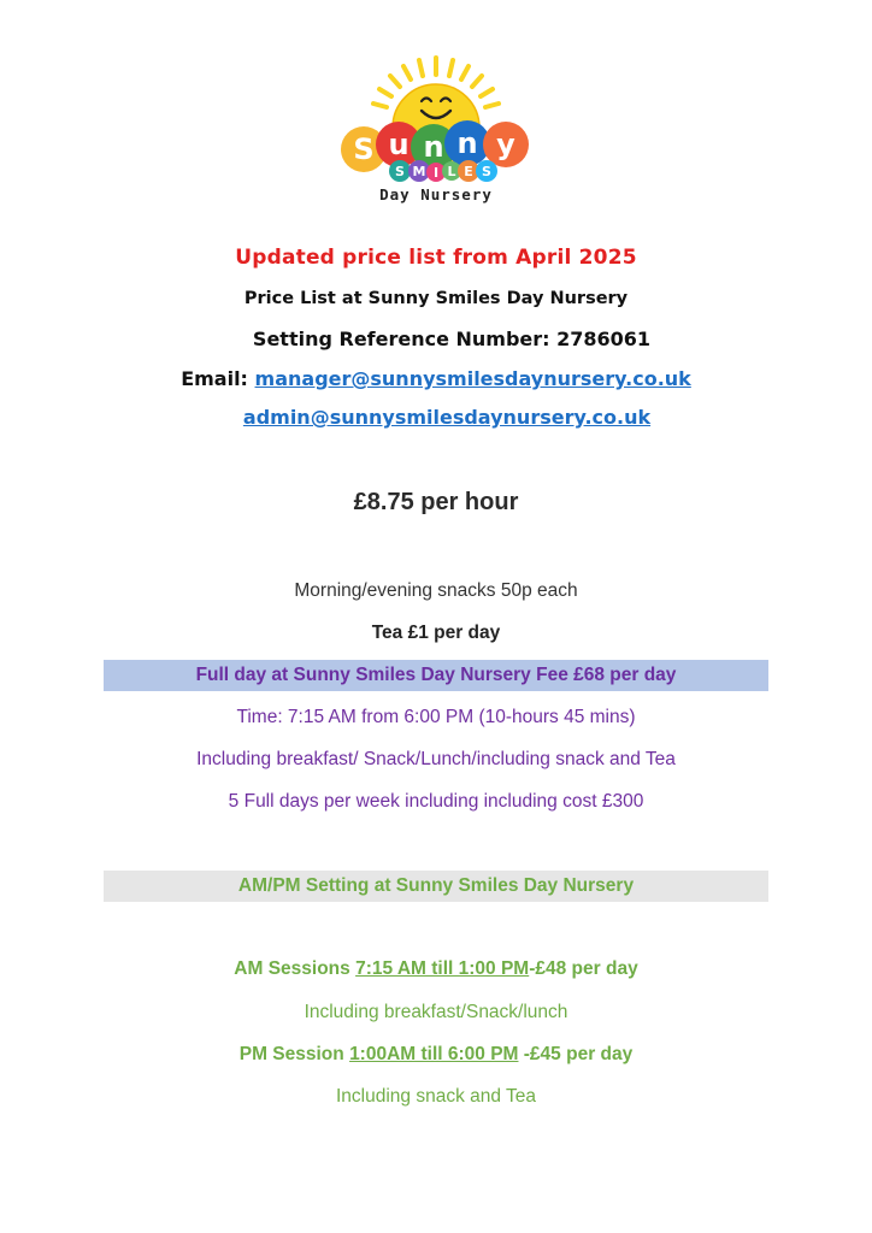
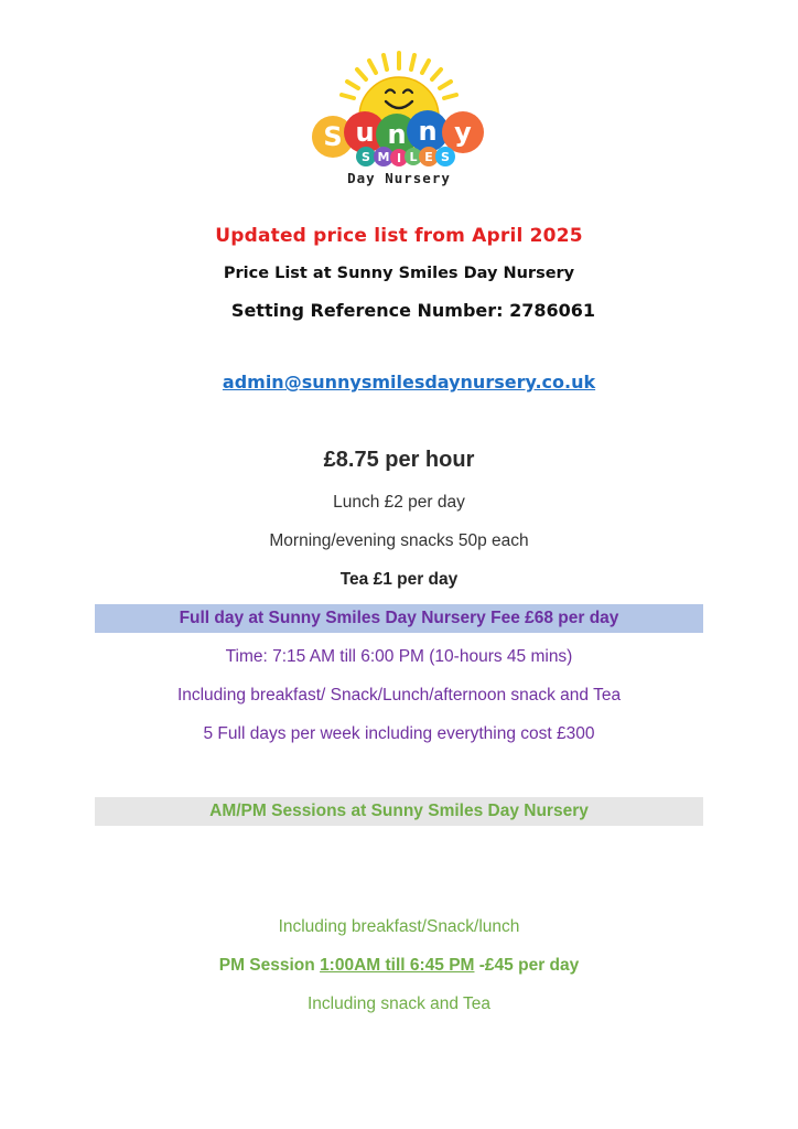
  S
  u
  n
  n
  y
  S
  M
  I
  L
  E
  S
  Day Nursery
  Updated price list from April 2025
  Price List at Sunny Smiles Day Nursery
  Setting Reference Number: 2786061
- Email: manager@sunnysmilesdaynursery.co.uk
  admin@sunnysmilesdaynursery.co.uk
  £8.75 per hour
+ Lunch £2 per day
  Morning/evening snacks 50p each
  Tea £1 per day
  Full day at Sunny Smiles Day Nursery Fee £68 per day
- Time: 7:15 AM from 6:00 PM (10-hours 45 mins)
+ Time: 7:15 AM till 6:00 PM (10-hours 45 mins)
- Including breakfast/ Snack/Lunch/including snack and Tea
+ Including breakfast/ Snack/Lunch/afternoon snack and Tea
- 5 Full days per week including including cost £300
+ 5 Full days per week including everything cost £300
- AM/PM Setting at Sunny Smiles Day Nursery
+ AM/PM Sessions at Sunny Smiles Day Nursery
- AM Sessions 7:15 AM till 1:00 PM-£48 per day
  Including breakfast/Snack/lunch
- PM Session 1:00AM till 6:00 PM -£45 per day
+ PM Session 1:00AM till 6:45 PM -£45 per day
  Including snack and Tea
